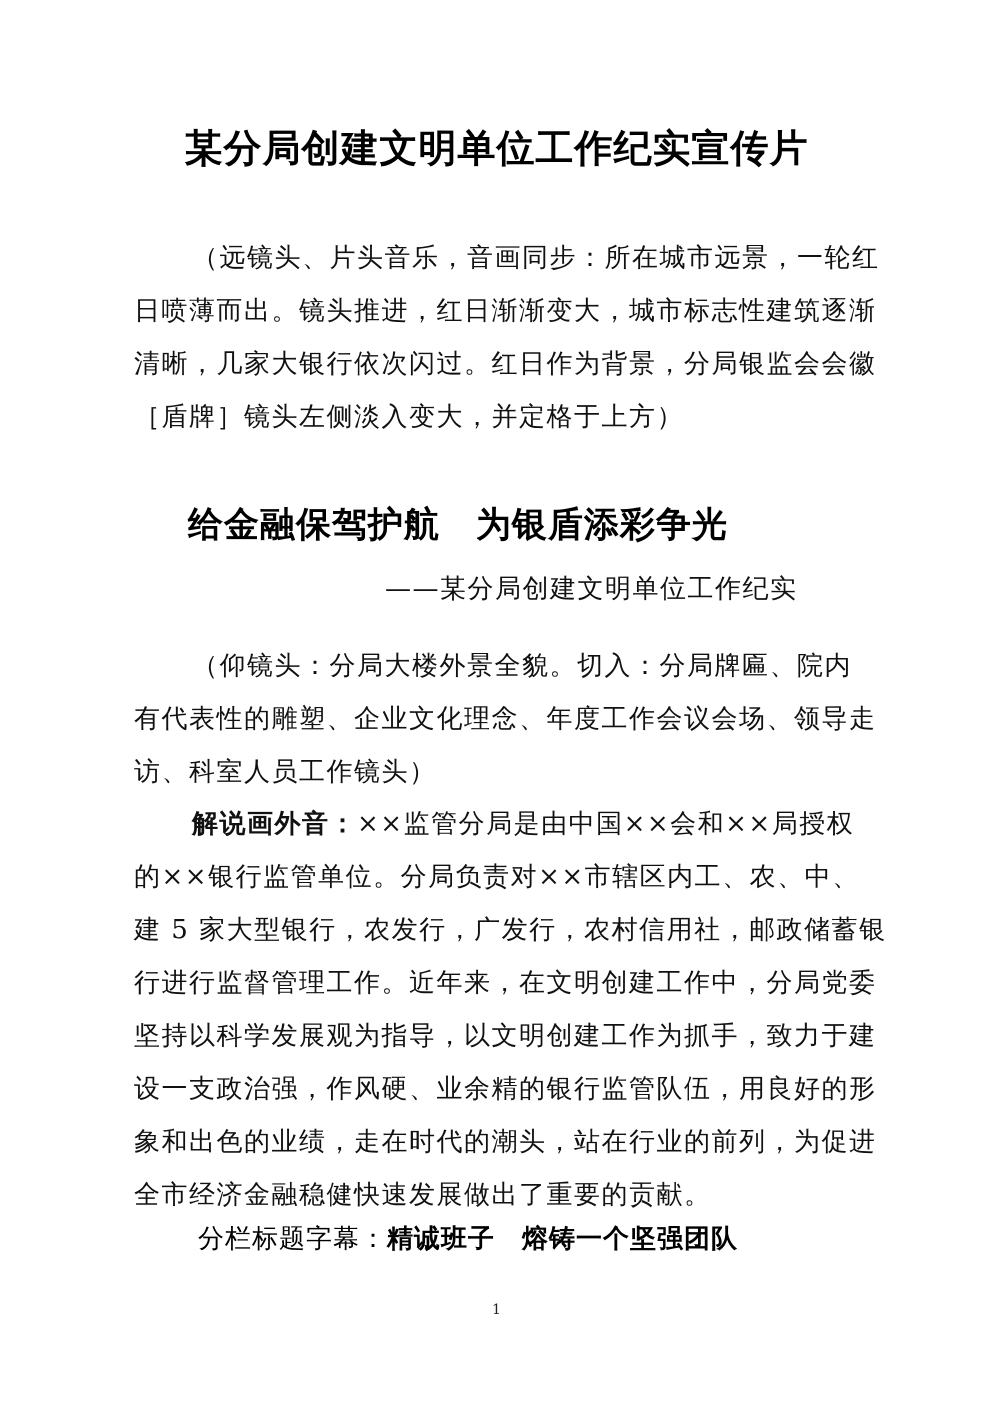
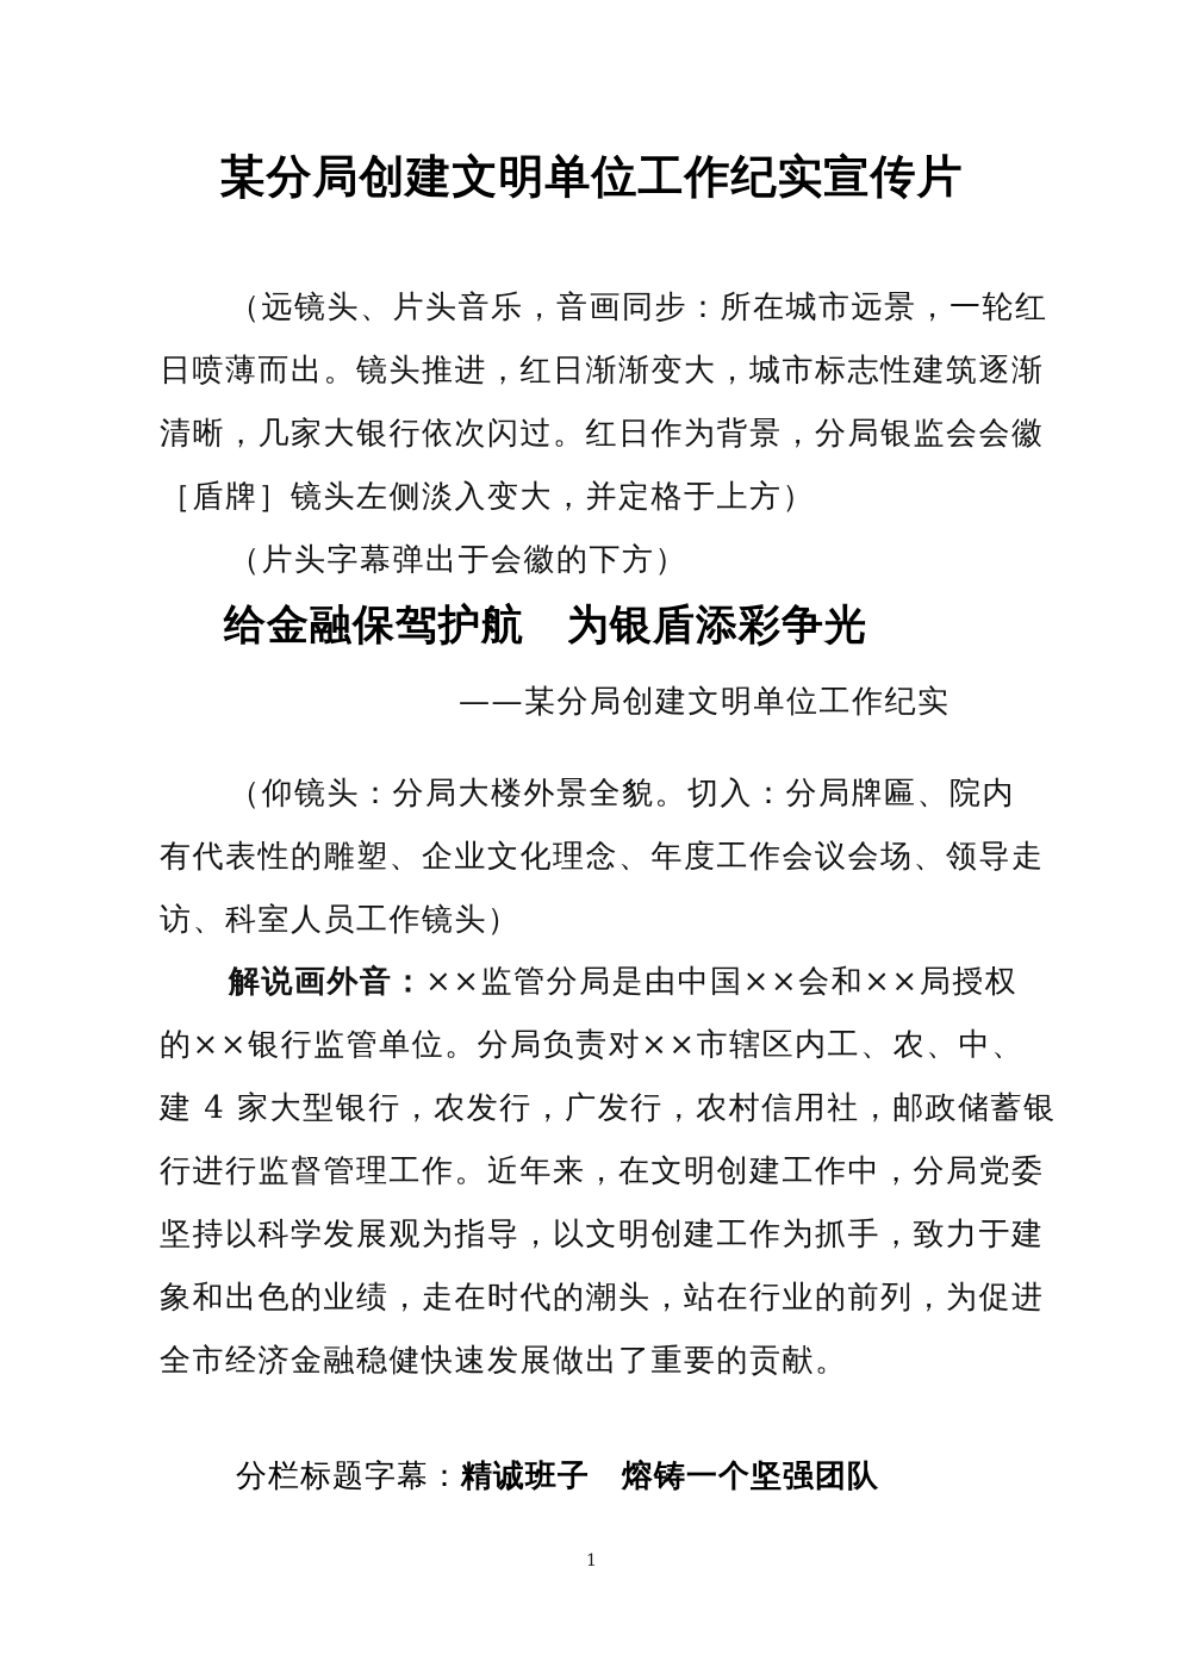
  某分局创建文明单位工作纪实宣传片
  （远镜头、片头音乐，音画同步：所在城市远景，一轮红
  日喷薄而出。镜头推进，红日渐渐变大，城市标志性建筑逐渐
  清晰，几家大银行依次闪过。红日作为背景，分局银监会会徽
  ［盾牌］镜头左侧淡入变大，并定格于上方）
+ （片头字幕弹出于会徽的下方）
  给金融保驾护航 为银盾添彩争光
  ——某分局创建文明单位工作纪实
  （仰镜头：分局大楼外景全貌。切入：分局牌匾、院内
  有代表性的雕塑、企业文化理念、年度工作会议会场、领导走
  访、科室人员工作镜头）
  解说画外音：××监管分局是由中国××会和××局授权
  的××银行监管单位。分局负责对××市辖区内工、农、中、
- 建 5 家大型银行，农发行，广发行，农村信用社，邮政储蓄银
+ 建 4 家大型银行，农发行，广发行，农村信用社，邮政储蓄银
  行进行监督管理工作。近年来，在文明创建工作中，分局党委
  坚持以科学发展观为指导，以文明创建工作为抓手，致力于建
- 设一支政治强，作风硬、业余精的银行监管队伍，用良好的形
  象和出色的业绩，走在时代的潮头，站在行业的前列，为促进
  全市经济金融稳健快速发展做出了重要的贡献。
  分栏标题字幕：精诚班子 熔铸一个坚强团队
  1
